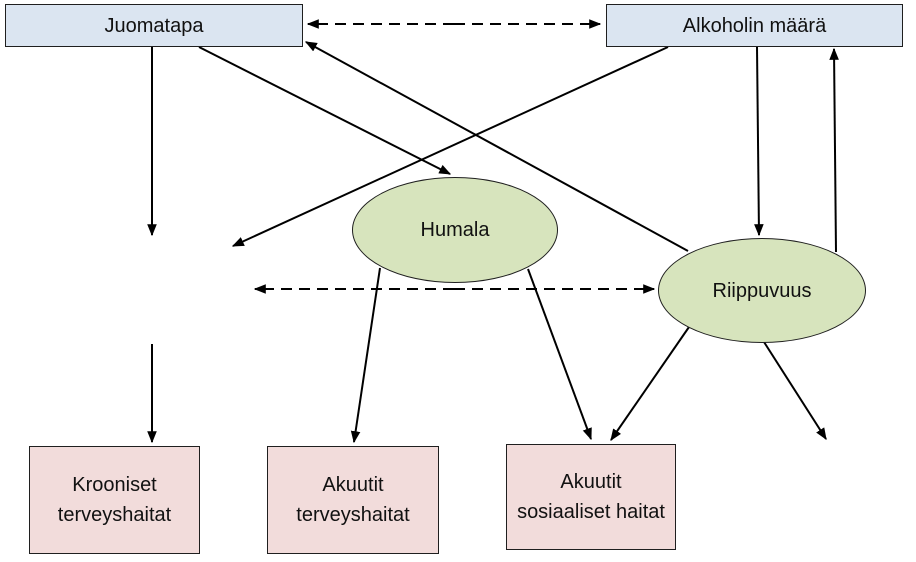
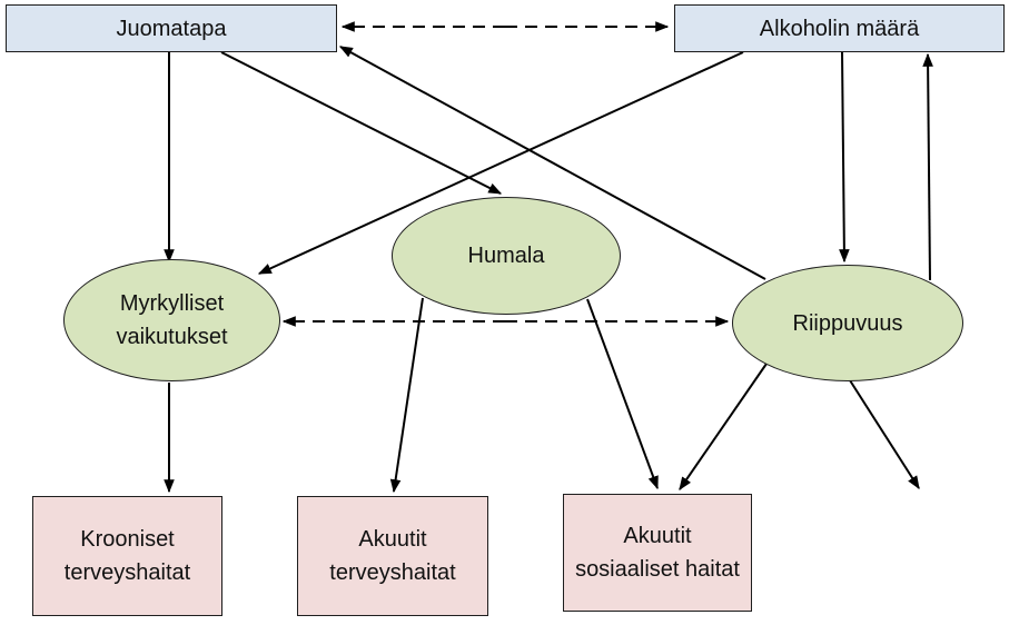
  Juomatapa
  Alkoholin määrä
+ Myrkylliset vaikutukset
  Humala
  Riippuvuus
  Krooniset terveyshaitat
  Akuutit terveyshaitat
  Akuutit sosiaaliset haitat
